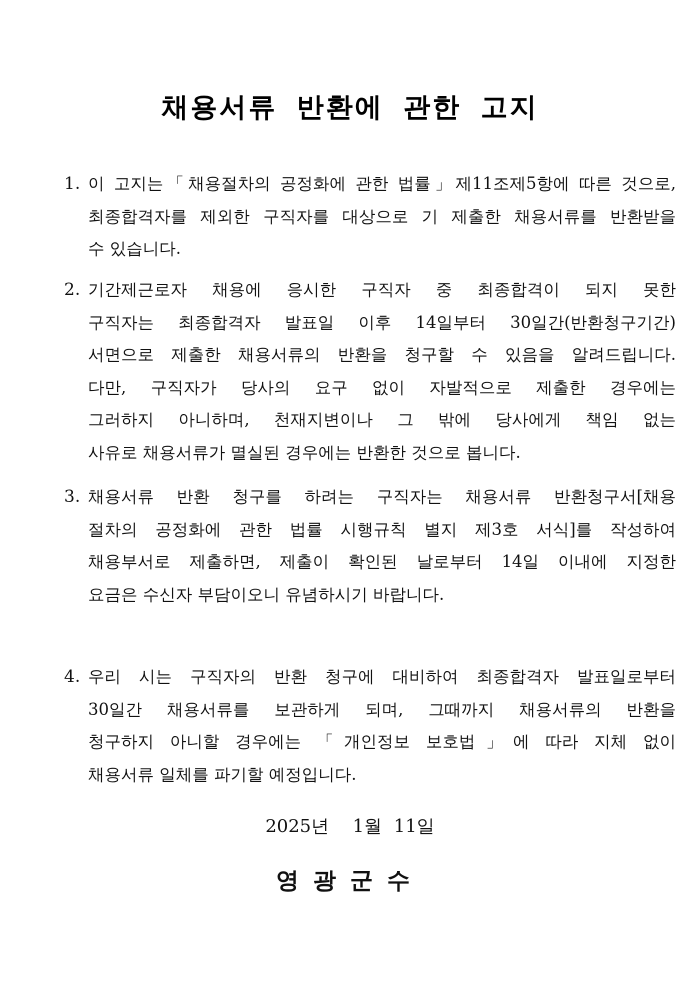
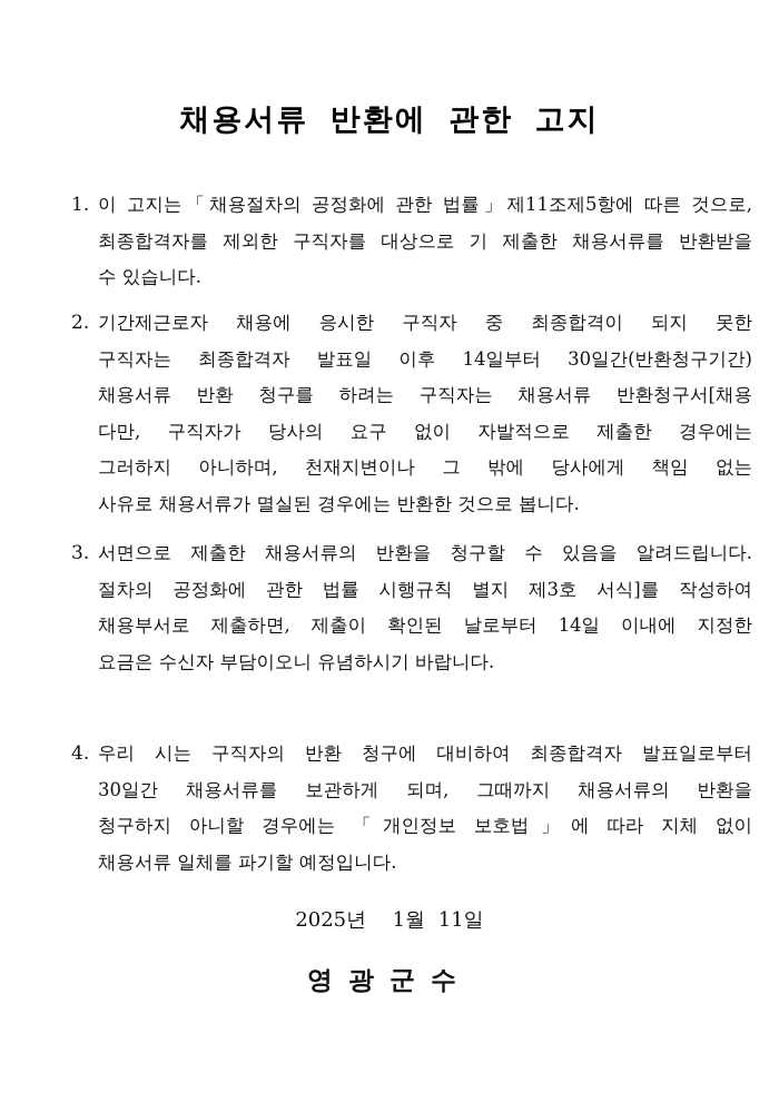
  채용서류 반환에 관한 고지
  1.
  이 고지는「채용절차의 공정화에 관한 법률」제11조제5항에 따른 것으로,
  최종합격자를 제외한 구직자를 대상으로 기 제출한 채용서류를 반환받을
  수 있습니다.
  2.
  기간제근로자 채용에 응시한 구직자 중 최종합격이 되지 못한
  구직자는 최종합격자 발표일 이후 14일부터 30일간(반환청구기간)
- 서면으로 제출한 채용서류의 반환을 청구할 수 있음을 알려드립니다.
+ 채용서류 반환 청구를 하려는 구직자는 채용서류 반환청구서[채용
  다만, 구직자가 당사의 요구 없이 자발적으로 제출한 경우에는
  그러하지 아니하며, 천재지변이나 그 밖에 당사에게 책임 없는
  사유로 채용서류가 멸실된 경우에는 반환한 것으로 봅니다.
  3.
- 채용서류 반환 청구를 하려는 구직자는 채용서류 반환청구서[채용
+ 서면으로 제출한 채용서류의 반환을 청구할 수 있음을 알려드립니다.
  절차의 공정화에 관한 법률 시행규칙 별지 제3호 서식]를 작성하여
  채용부서로 제출하면, 제출이 확인된 날로부터 14일 이내에 지정한
  요금은 수신자 부담이오니 유념하시기 바랍니다.
  4.
  우리 시는 구직자의 반환 청구에 대비하여 최종합격자 발표일로부터
  30일간 채용서류를 보관하게 되며, 그때까지 채용서류의 반환을
  청구하지 아니할 경우에는 「개인정보 보호법」에 따라 지체 없이
  채용서류 일체를 파기할 예정입니다.
  2025년 1월 11일
  영광군수
